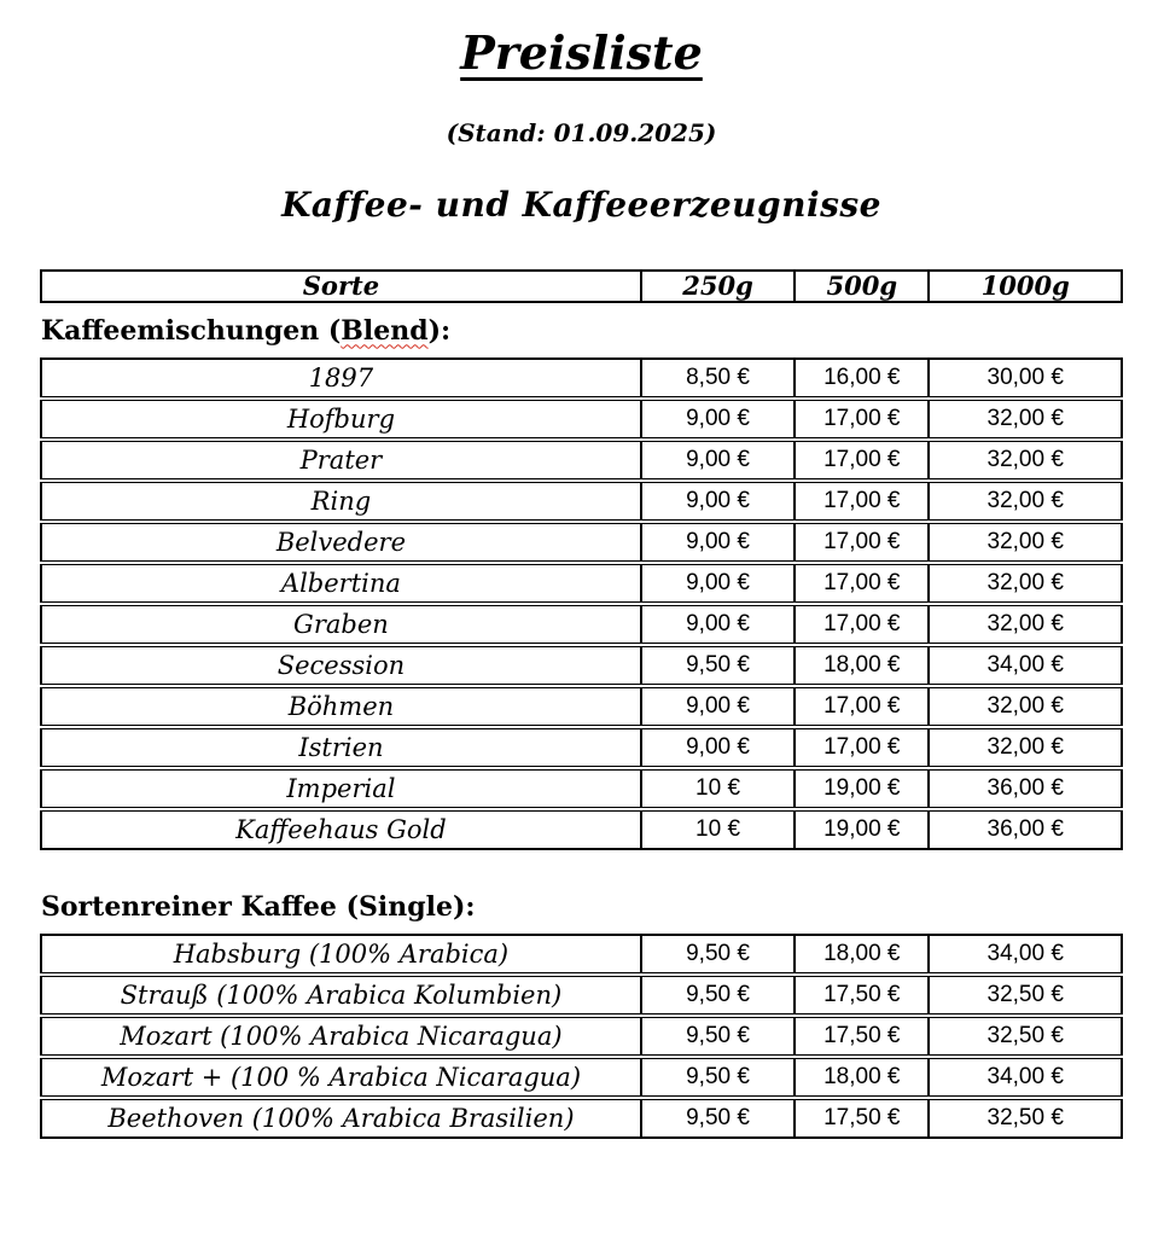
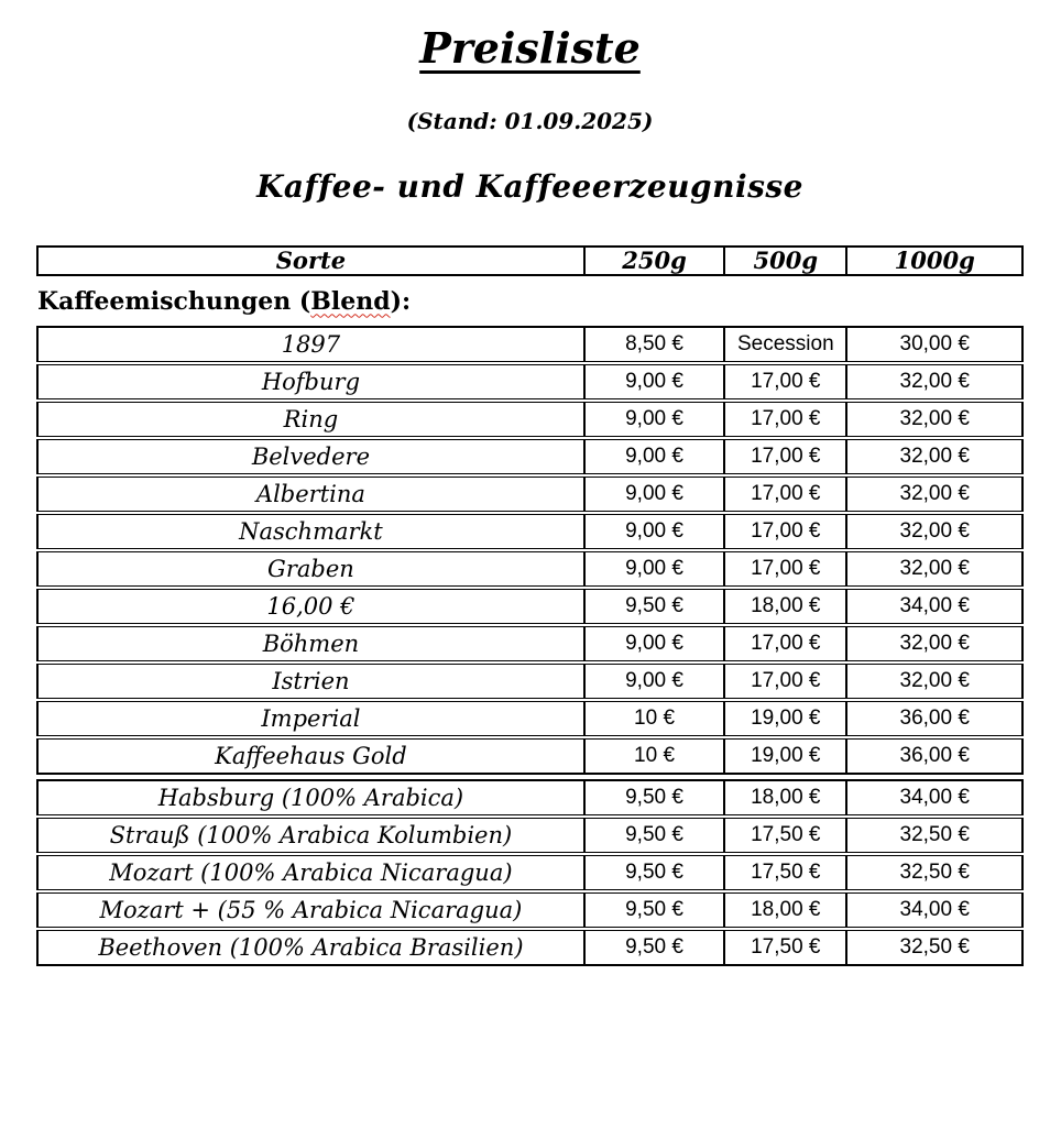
  Preisliste
  (Stand: 01.09.2025)
  Kaffee- und Kaffeeerzeugnisse
  Sorte	250g	500g	1000g
  Kaffeemischungen (Blend):
- 1897	8,50 €	16,00 €	30,00 €
+ 1897	8,50 €	Secession	30,00 €
  Hofburg	9,00 €	17,00 €	32,00 €
- Prater	9,00 €	17,00 €	32,00 €
  Ring	9,00 €	17,00 €	32,00 €
  Belvedere	9,00 €	17,00 €	32,00 €
  Albertina	9,00 €	17,00 €	32,00 €
+ Naschmarkt	9,00 €	17,00 €	32,00 €
  Graben	9,00 €	17,00 €	32,00 €
- Secession	9,50 €	18,00 €	34,00 €
+ 16,00 €	9,50 €	18,00 €	34,00 €
  Böhmen	9,00 €	17,00 €	32,00 €
  Istrien	9,00 €	17,00 €	32,00 €
  Imperial	10 €	19,00 €	36,00 €
  Kaffeehaus Gold	10 €	19,00 €	36,00 €
- Sortenreiner Kaffee (Single):
  Habsburg (100% Arabica)	9,50 €	18,00 €	34,00 €
  Strauß (100% Arabica Kolumbien)	9,50 €	17,50 €	32,50 €
  Mozart (100% Arabica Nicaragua)	9,50 €	17,50 €	32,50 €
- Mozart + (100 % Arabica Nicaragua)	9,50 €	18,00 €	34,00 €
+ Mozart + (55 % Arabica Nicaragua)	9,50 €	18,00 €	34,00 €
  Beethoven (100% Arabica Brasilien)	9,50 €	17,50 €	32,50 €
